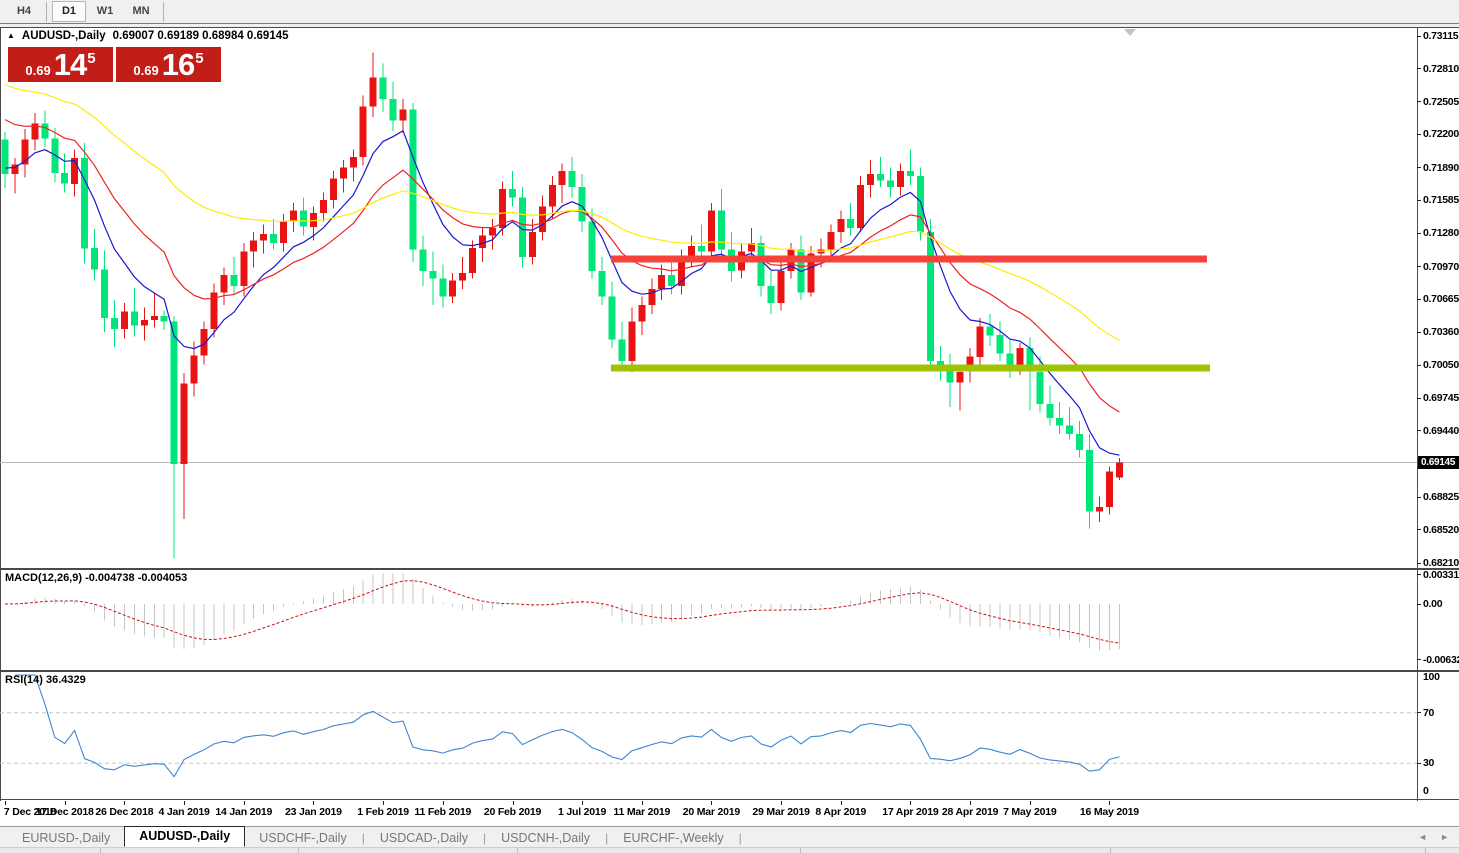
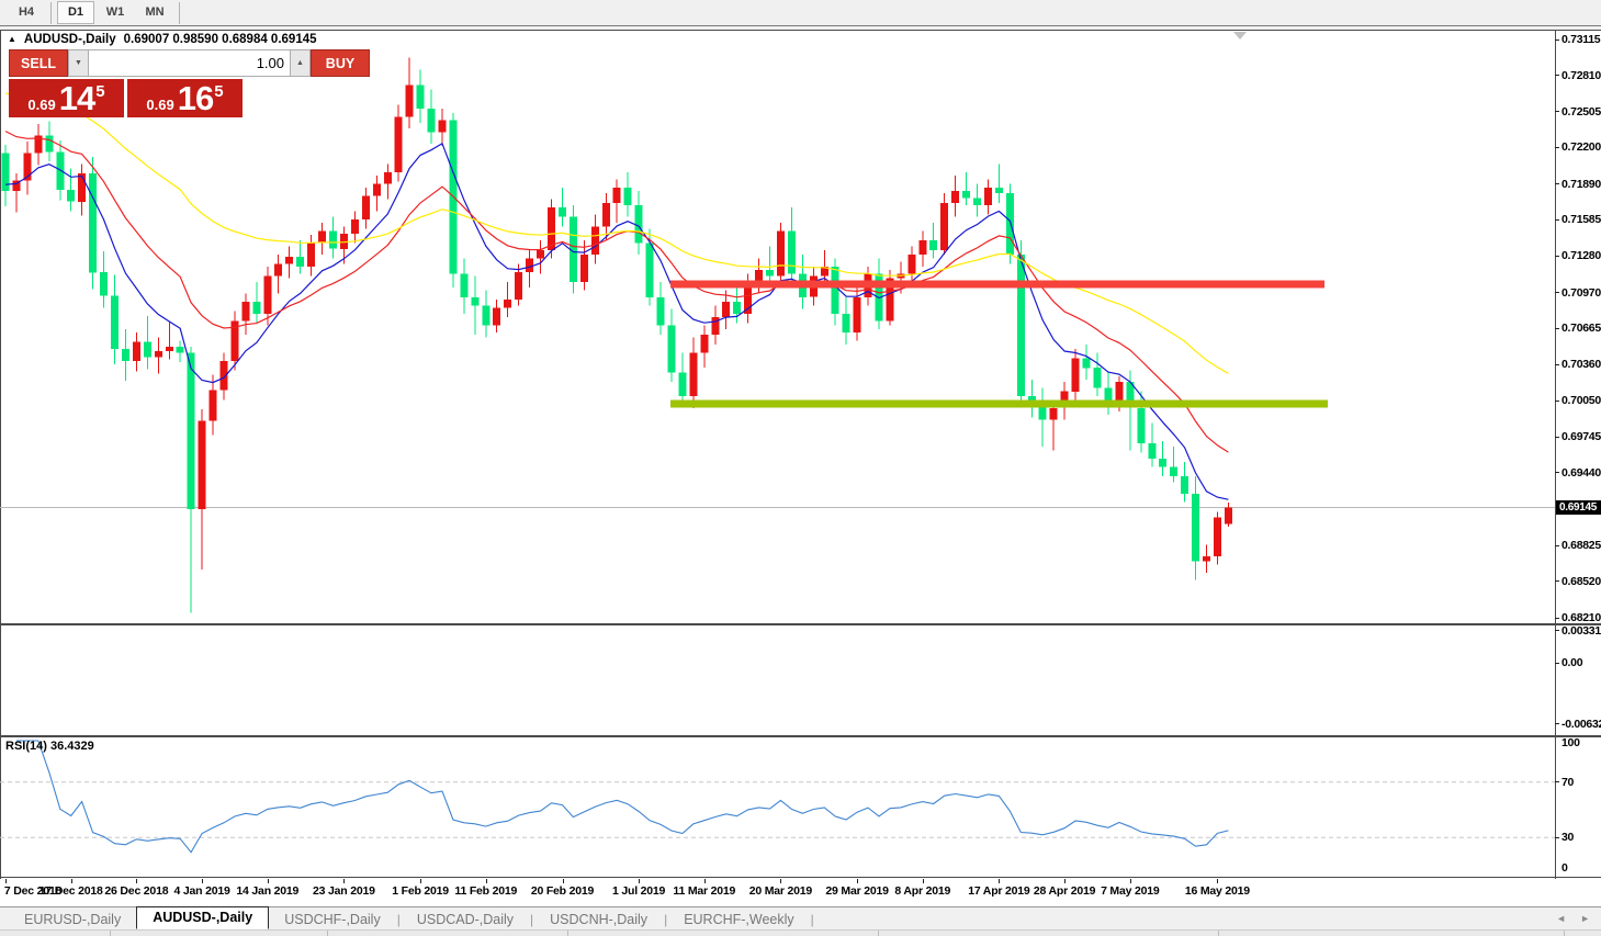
  H4
  D1
  W1
  MN
- MACD(12,26,9) -0.004738 -0.004053
  RSI(14) 36.4329
  ▲
  AUDUSD-,Daily
- 0.69007 0.69189 0.68984 0.69145
+ 0.69007 0.98590 0.68984 0.69145
+ SELL
+ 1.00
+ BUY
  0.69
  14
  5
  0.69
  16
  5
  0.73115
  0.72810
  0.72505
  0.72200
  0.71890
  0.71585
  0.71280
  0.70970
  0.70665
  0.70360
  0.70050
  0.69745
  0.69440
  0.69145
  0.68825
  0.68520
  0.68210
  0.00331
  0.00
  -0.0063
  100
  70
  30
  0
  7 Dec 2018
  17 Dec 2018
  26 Dec 2018
  4 Jan 2019
  14 Jan 2019
  23 Jan 2019
  1 Feb 2019
  11 Feb 2019
  20 Feb 2019
  1 Jul 2019
  11 Mar 2019
  20 Mar 2019
  29 Mar 2019
  8 Apr 2019
  17 Apr 2019
  28 Apr 2019
  7 May 2019
  16 May 2019
  EURUSD-,Daily
  AUDUSD-,Daily
  USDCHF-,Daily
  |
  USDCAD-,Daily
  |
  USDCNH-,Daily
  |
  EURCHF-,Weekly
  |
  ◄
  ►
